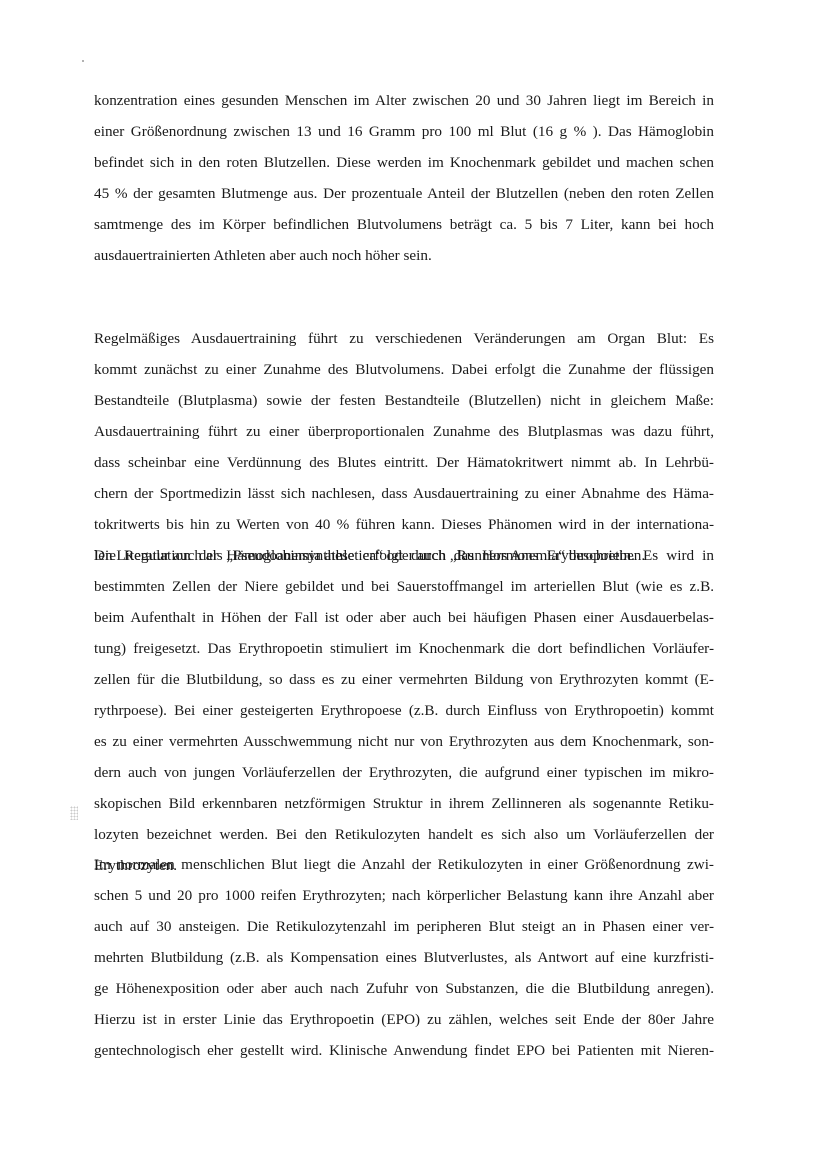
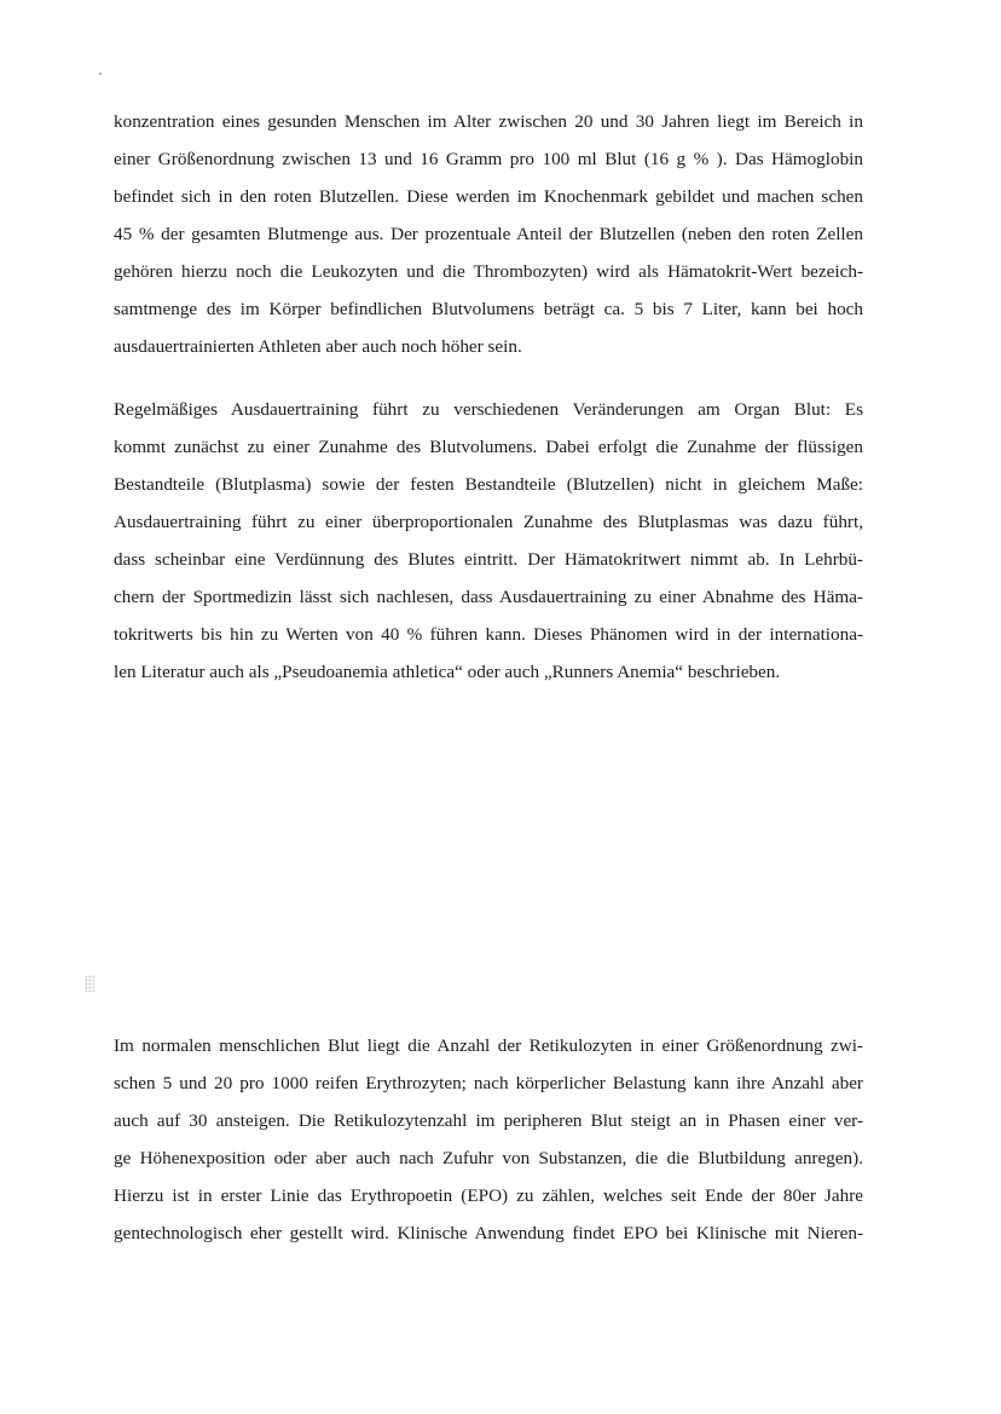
  konzentration eines gesunden Menschen im Alter zwischen 20 und 30 Jahren liegt im Bereich in
  einer Größenordnung zwischen 13 und 16 Gramm pro 100 ml Blut (16 g % ). Das Hämoglobin
  befindet sich in den roten Blutzellen. Diese werden im Knochenmark gebildet und machen schen
  45 % der gesamten Blutmenge aus. Der prozentuale Anteil der Blutzellen (neben den roten Zellen
+ gehören hierzu noch die Leukozyten und die Thrombozyten) wird als Hämatokrit-Wert bezeich-
  samtmenge des im Körper befindlichen Blutvolumens beträgt ca. 5 bis 7 Liter, kann bei hoch
  ausdauertrainierten Athleten aber auch noch höher sein.
  Regelmäßiges Ausdauertraining führt zu verschiedenen Veränderungen am Organ Blut: Es
  kommt zunächst zu einer Zunahme des Blutvolumens. Dabei erfolgt die Zunahme der flüssigen
  Bestandteile (Blutplasma) sowie der festen Bestandteile (Blutzellen) nicht in gleichem Maße:
  Ausdauertraining führt zu einer überproportionalen Zunahme des Blutplasmas was dazu führt,
  dass scheinbar eine Verdünnung des Blutes eintritt. Der Hämatokritwert nimmt ab. In Lehrbü-
  chern der Sportmedizin lässt sich nachlesen, dass Ausdauertraining zu einer Abnahme des Häma-
  tokritwerts bis hin zu Werten von 40 % führen kann. Dieses Phänomen wird in der internationa-
  len Literatur auch als „Pseudoanemia athletica“ oder auch „Runners Anemia“ beschrieben.
- Die Regulation der Hämoglobinsynthese erfolgt durch das Hormons Erythropoetin. Es wird in
- bestimmten Zellen der Niere gebildet und bei Sauerstoffmangel im arteriellen Blut (wie es z.B.
- beim Aufenthalt in Höhen der Fall ist oder aber auch bei häufigen Phasen einer Ausdauerbelas-
- tung) freigesetzt. Das Erythropoetin stimuliert im Knochenmark die dort befindlichen Vorläufer-
- zellen für die Blutbildung, so dass es zu einer vermehrten Bildung von Erythrozyten kommt (E-
- rythrpoese). Bei einer gesteigerten Erythropoese (z.B. durch Einfluss von Erythropoetin) kommt
- es zu einer vermehrten Ausschwemmung nicht nur von Erythrozyten aus dem Knochenmark, son-
- dern auch von jungen Vorläuferzellen der Erythrozyten, die aufgrund einer typischen im mikro-
- skopischen Bild erkennbaren netzförmigen Struktur in ihrem Zellinneren als sogenannte Retiku-
- lozyten bezeichnet werden. Bei den Retikulozyten handelt es sich also um Vorläuferzellen der
- Erythrozyten.
  Im normalen menschlichen Blut liegt die Anzahl der Retikulozyten in einer Größenordnung zwi-
  schen 5 und 20 pro 1000 reifen Erythrozyten; nach körperlicher Belastung kann ihre Anzahl aber
  auch auf 30 ansteigen. Die Retikulozytenzahl im peripheren Blut steigt an in Phasen einer ver-
- mehrten Blutbildung (z.B. als Kompensation eines Blutverlustes, als Antwort auf eine kurzfristi-
  ge Höhenexposition oder aber auch nach Zufuhr von Substanzen, die die Blutbildung anregen).
  Hierzu ist in erster Linie das Erythropoetin (EPO) zu zählen, welches seit Ende der 80er Jahre
- gentechnologisch eher gestellt wird. Klinische Anwendung findet EPO bei Patienten mit Nieren-
+ gentechnologisch eher gestellt wird. Klinische Anwendung findet EPO bei Klinische mit Nieren-
